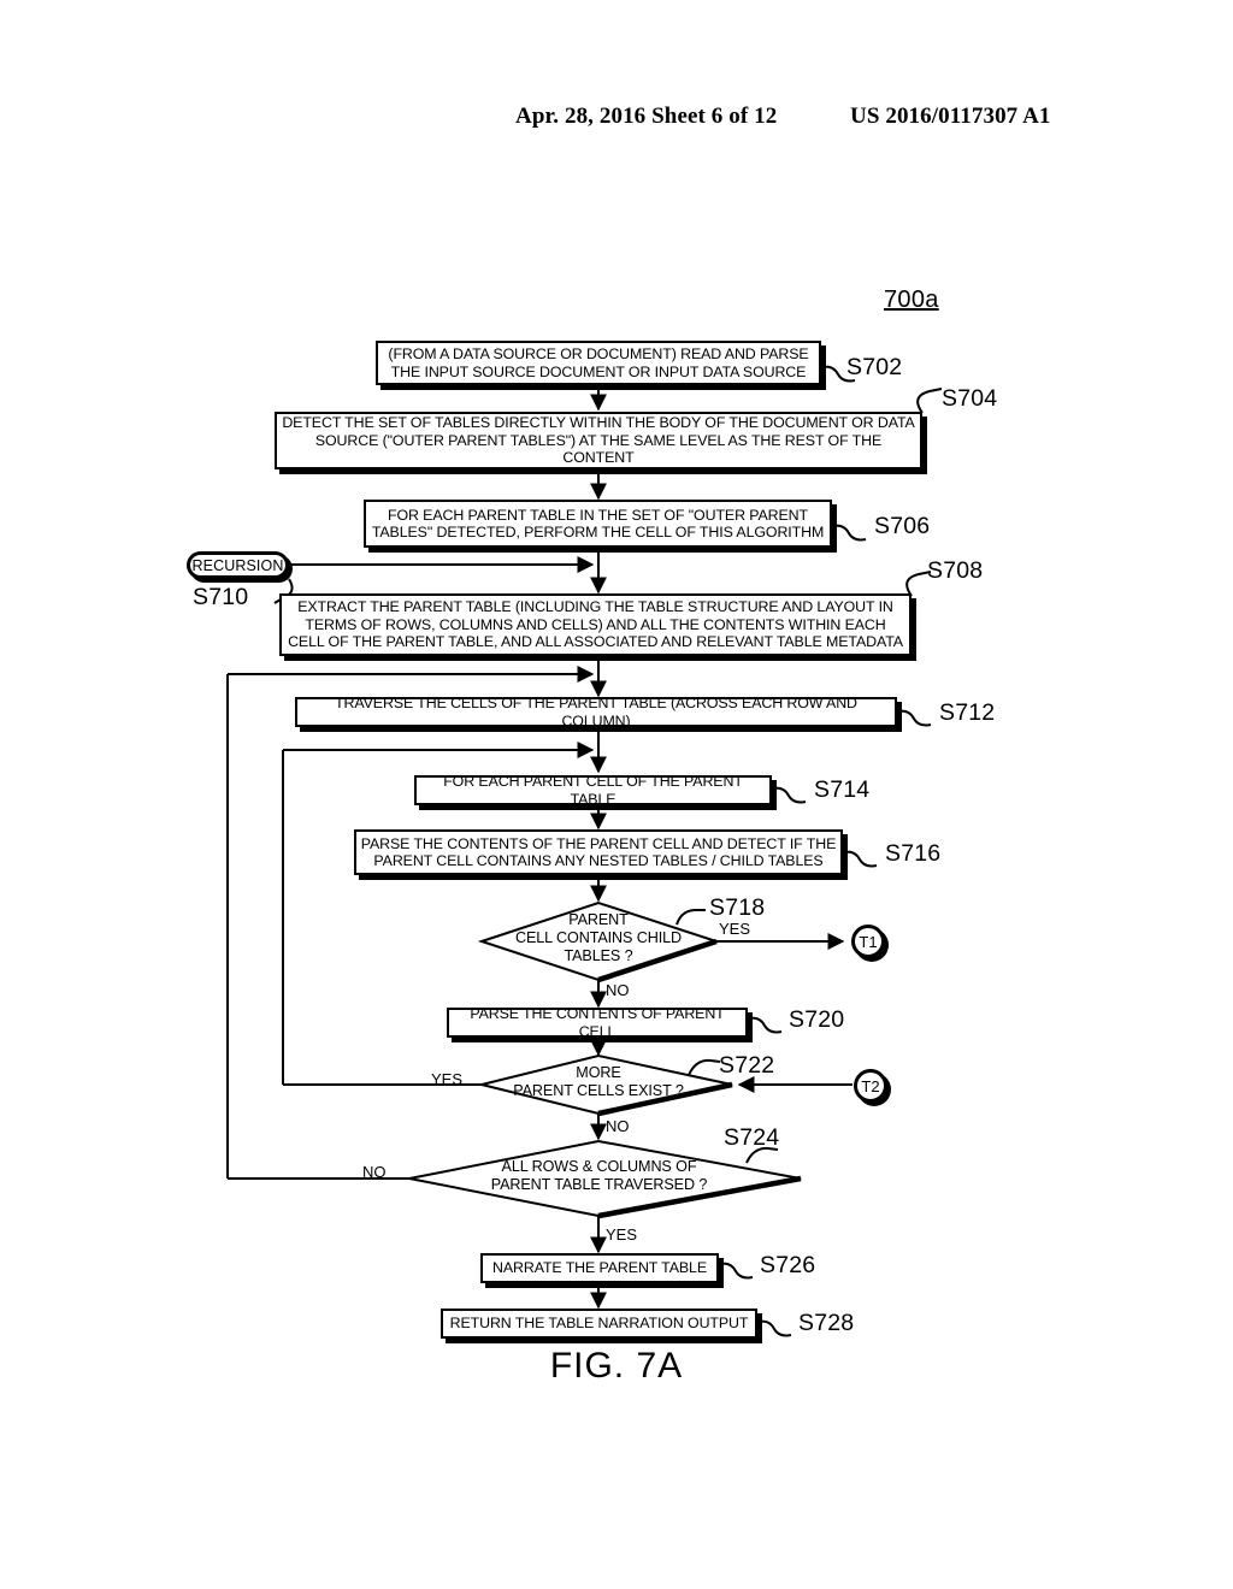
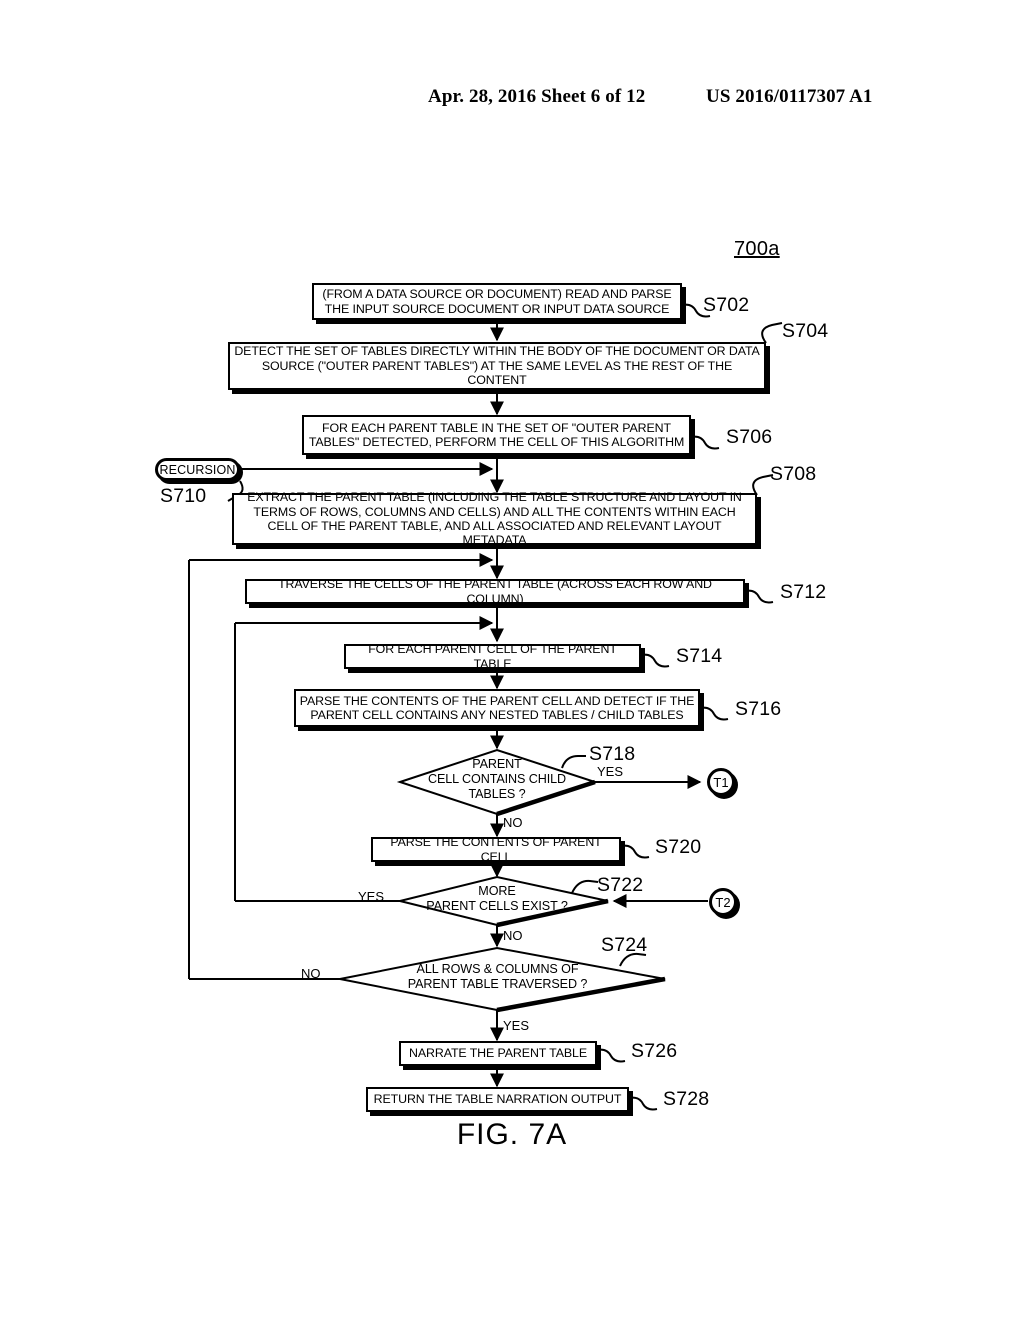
  Apr. 28, 2016 Sheet 6 of 12
  US 2016/0117307 A1
  700a
  (FROM A DATA SOURCE OR DOCUMENT) READ AND PARSE THE INPUT SOURCE DOCUMENT OR INPUT DATA SOURCE
  DETECT THE SET OF TABLES DIRECTLY WITHIN THE BODY OF THE DOCUMENT OR DATA SOURCE ("OUTER PARENT TABLES") AT THE SAME LEVEL AS THE REST OF THE CONTENT
  FOR EACH PARENT TABLE IN THE SET OF "OUTER PARENT TABLES" DETECTED, PERFORM THE CELL OF THIS ALGORITHM
  RECURSION
- EXTRACT THE PARENT TABLE (INCLUDING THE TABLE STRUCTURE AND LAYOUT IN TERMS OF ROWS, COLUMNS AND CELLS) AND ALL THE CONTENTS WITHIN EACH CELL OF THE PARENT TABLE, AND ALL ASSOCIATED AND RELEVANT TABLE METADATA
+ EXTRACT THE PARENT TABLE (INCLUDING THE TABLE STRUCTURE AND LAYOUT IN TERMS OF ROWS, COLUMNS AND CELLS) AND ALL THE CONTENTS WITHIN EACH CELL OF THE PARENT TABLE, AND ALL ASSOCIATED AND RELEVANT LAYOUT METADATA
  TRAVERSE THE CELLS OF THE PARENT TABLE (ACROSS EACH ROW AND COLUMN)
  FOR EACH PARENT CELL OF THE PARENT TABLE
  PARSE THE CONTENTS OF THE PARENT CELL AND DETECT IF THE PARENT CELL CONTAINS ANY NESTED TABLES / CHILD TABLES
  PARSE THE CONTENTS OF PARENT CELL
  NARRATE THE PARENT TABLE
  RETURN THE TABLE NARRATION OUTPUT
  PARENT
  CELL CONTAINS CHILD
  TABLES ?
  MORE
  PARENT CELLS EXIST ?
  ALL ROWS & COLUMNS OF
  PARENT TABLE TRAVERSED ?
  T1
  T2
  S702
  S704
  S706
  S708
  S710
  S712
  S714
  S716
  S718
  S720
  S722
  S724
  S726
  S728
  YES
  NO
  YES
  NO
  NO
  YES
  FIG. 7A
